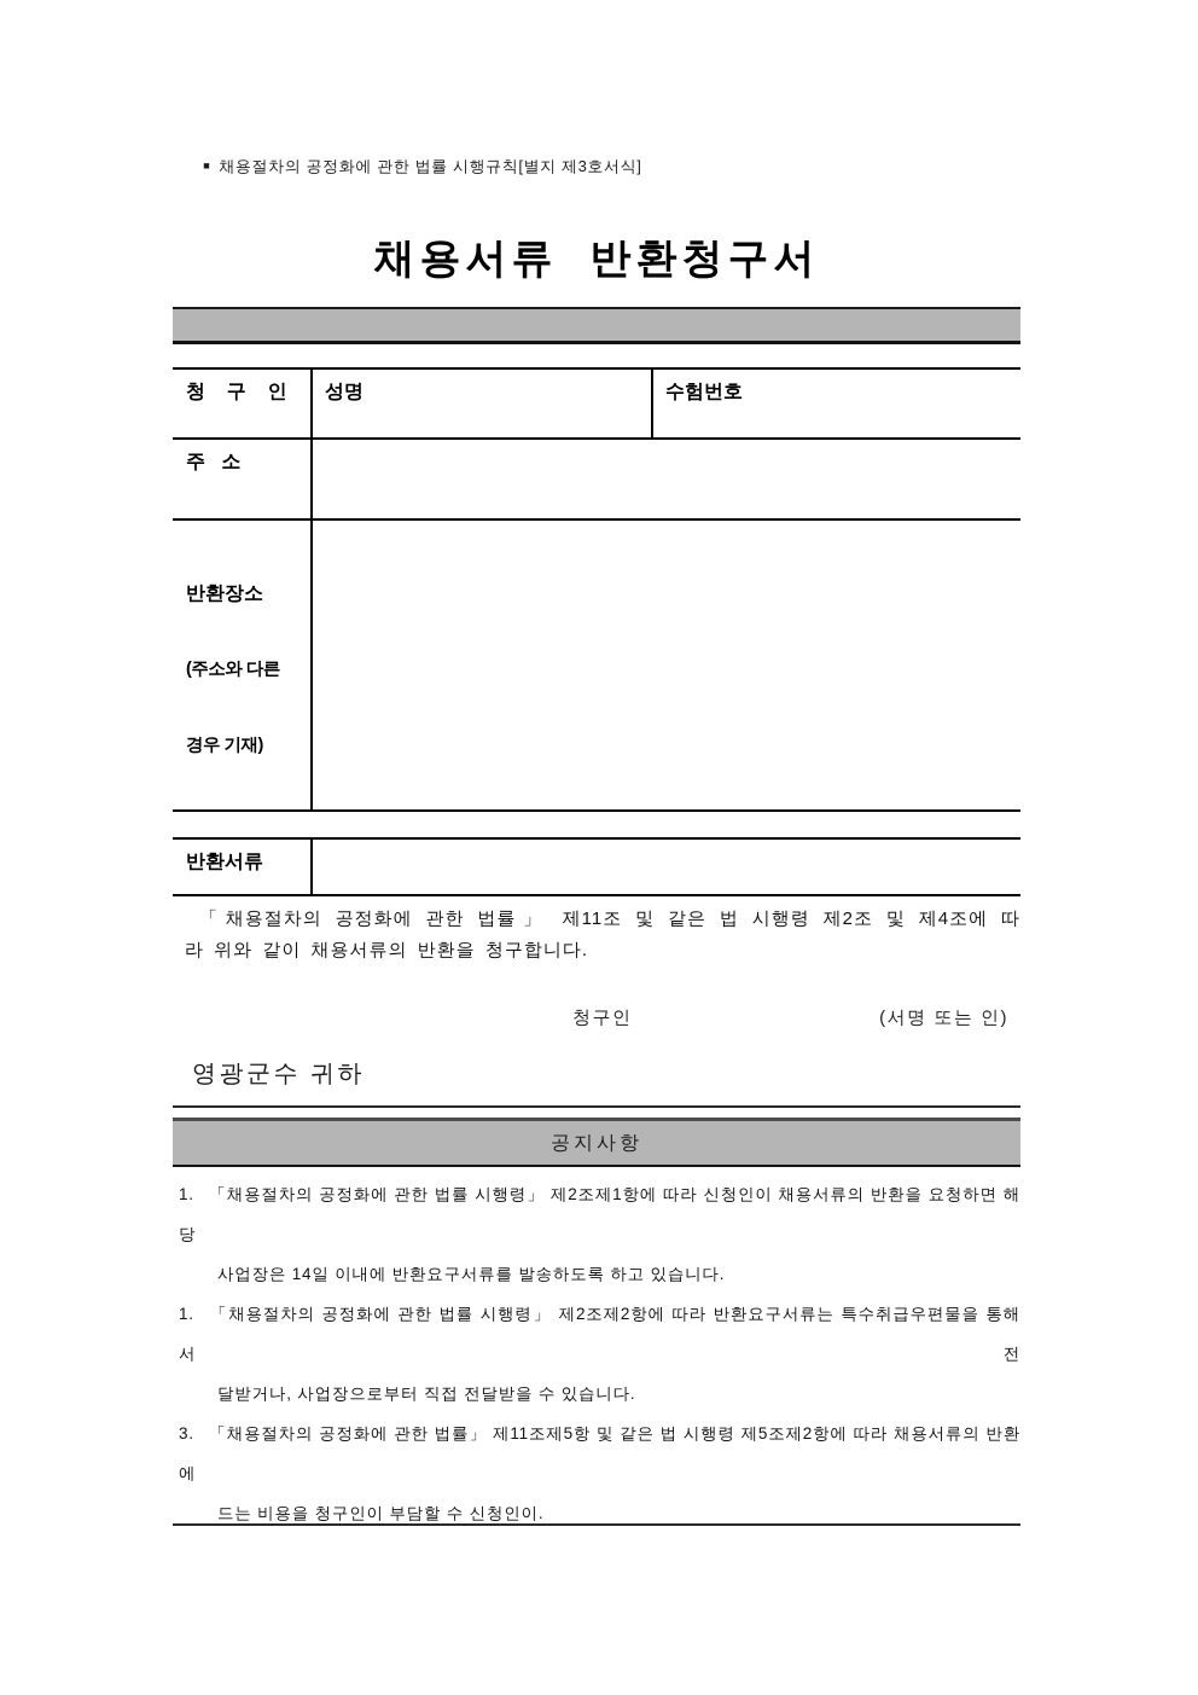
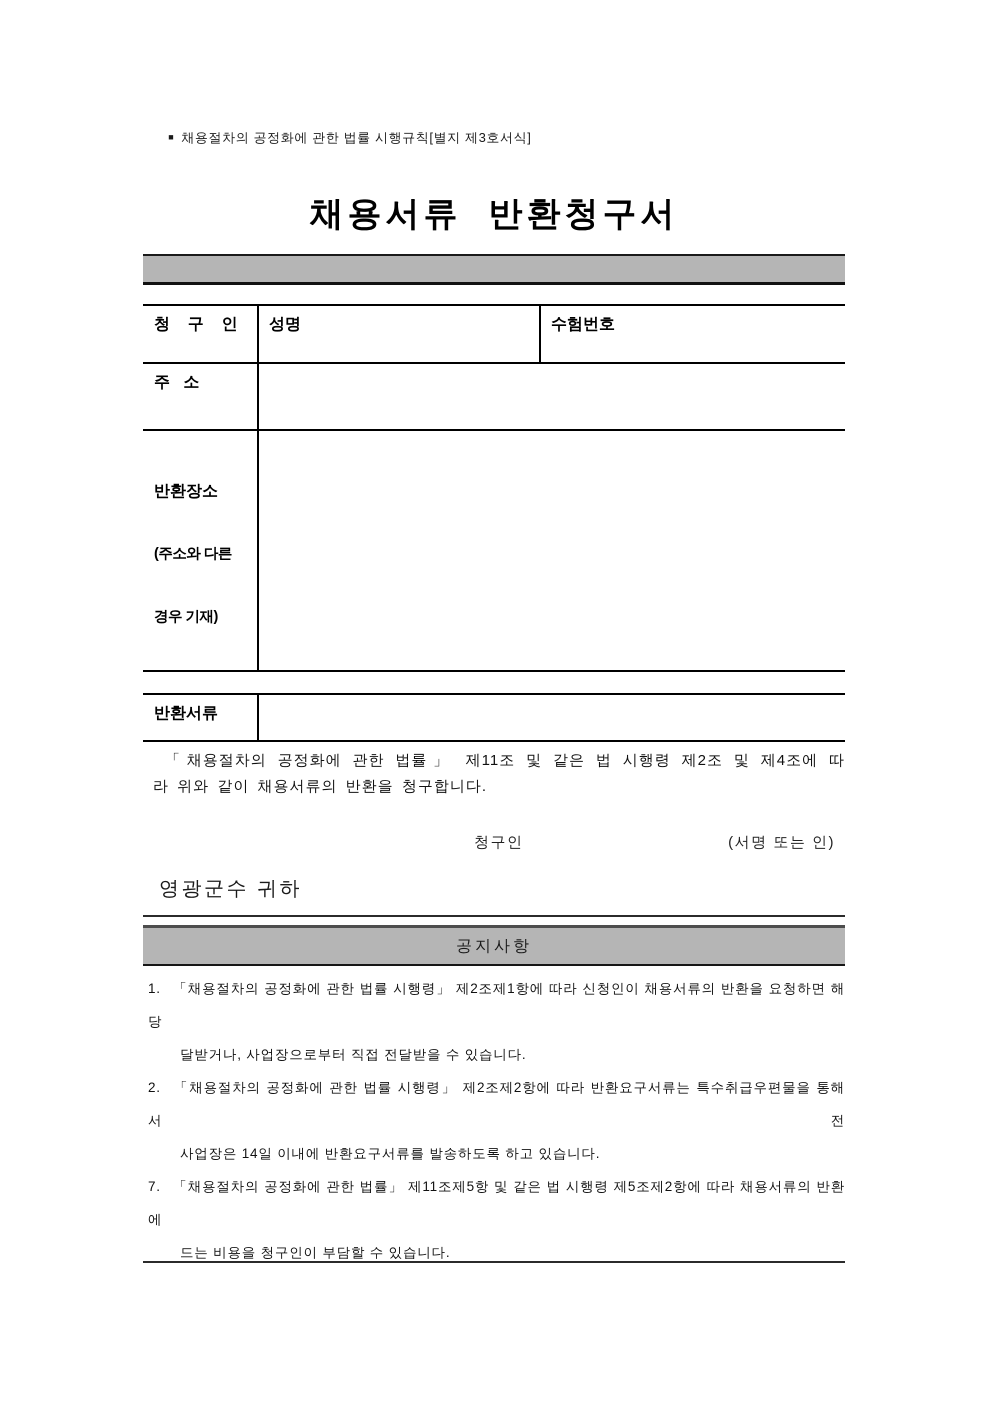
  ■ 채용절차의 공정화에 관한 법률 시행규칙[별지 제3호서식]
  채용서류 반환청구서
  청 구 인	성명	수험번호
  주 소
  반환장소 (주소와 다른 경우 기재)
  반환서류
  「채용절차의 공정화에 관한 법률」 제11조 및 같은 법 시행령 제2조 및 제4조에 따
  라 위와 같이 채용서류의 반환을 청구합니다.
  청구인
  (서명 또는 인)
  영광군수 귀하
  공지사항
  1. 「채용절차의 공정화에 관한 법률 시행령」 제2조제1항에 따라 신청인이 채용서류의 반환을 요청하면 해당
- 사업장은 14일 이내에 반환요구서류를 발송하도록 하고 있습니다.
+ 달받거나, 사업장으로부터 직접 전달받을 수 있습니다.
- 1. 「채용절차의 공정화에 관한 법률 시행령」 제2조제2항에 따라 반환요구서류는 특수취급우편물을 통해서 전
+ 2. 「채용절차의 공정화에 관한 법률 시행령」 제2조제2항에 따라 반환요구서류는 특수취급우편물을 통해서 전
- 달받거나, 사업장으로부터 직접 전달받을 수 있습니다.
+ 사업장은 14일 이내에 반환요구서류를 발송하도록 하고 있습니다.
- 3. 「채용절차의 공정화에 관한 법률」 제11조제5항 및 같은 법 시행령 제5조제2항에 따라 채용서류의 반환에
+ 7. 「채용절차의 공정화에 관한 법률」 제11조제5항 및 같은 법 시행령 제5조제2항에 따라 채용서류의 반환에
- 드는 비용을 청구인이 부담할 수 신청인이.
+ 드는 비용을 청구인이 부담할 수 있습니다.
